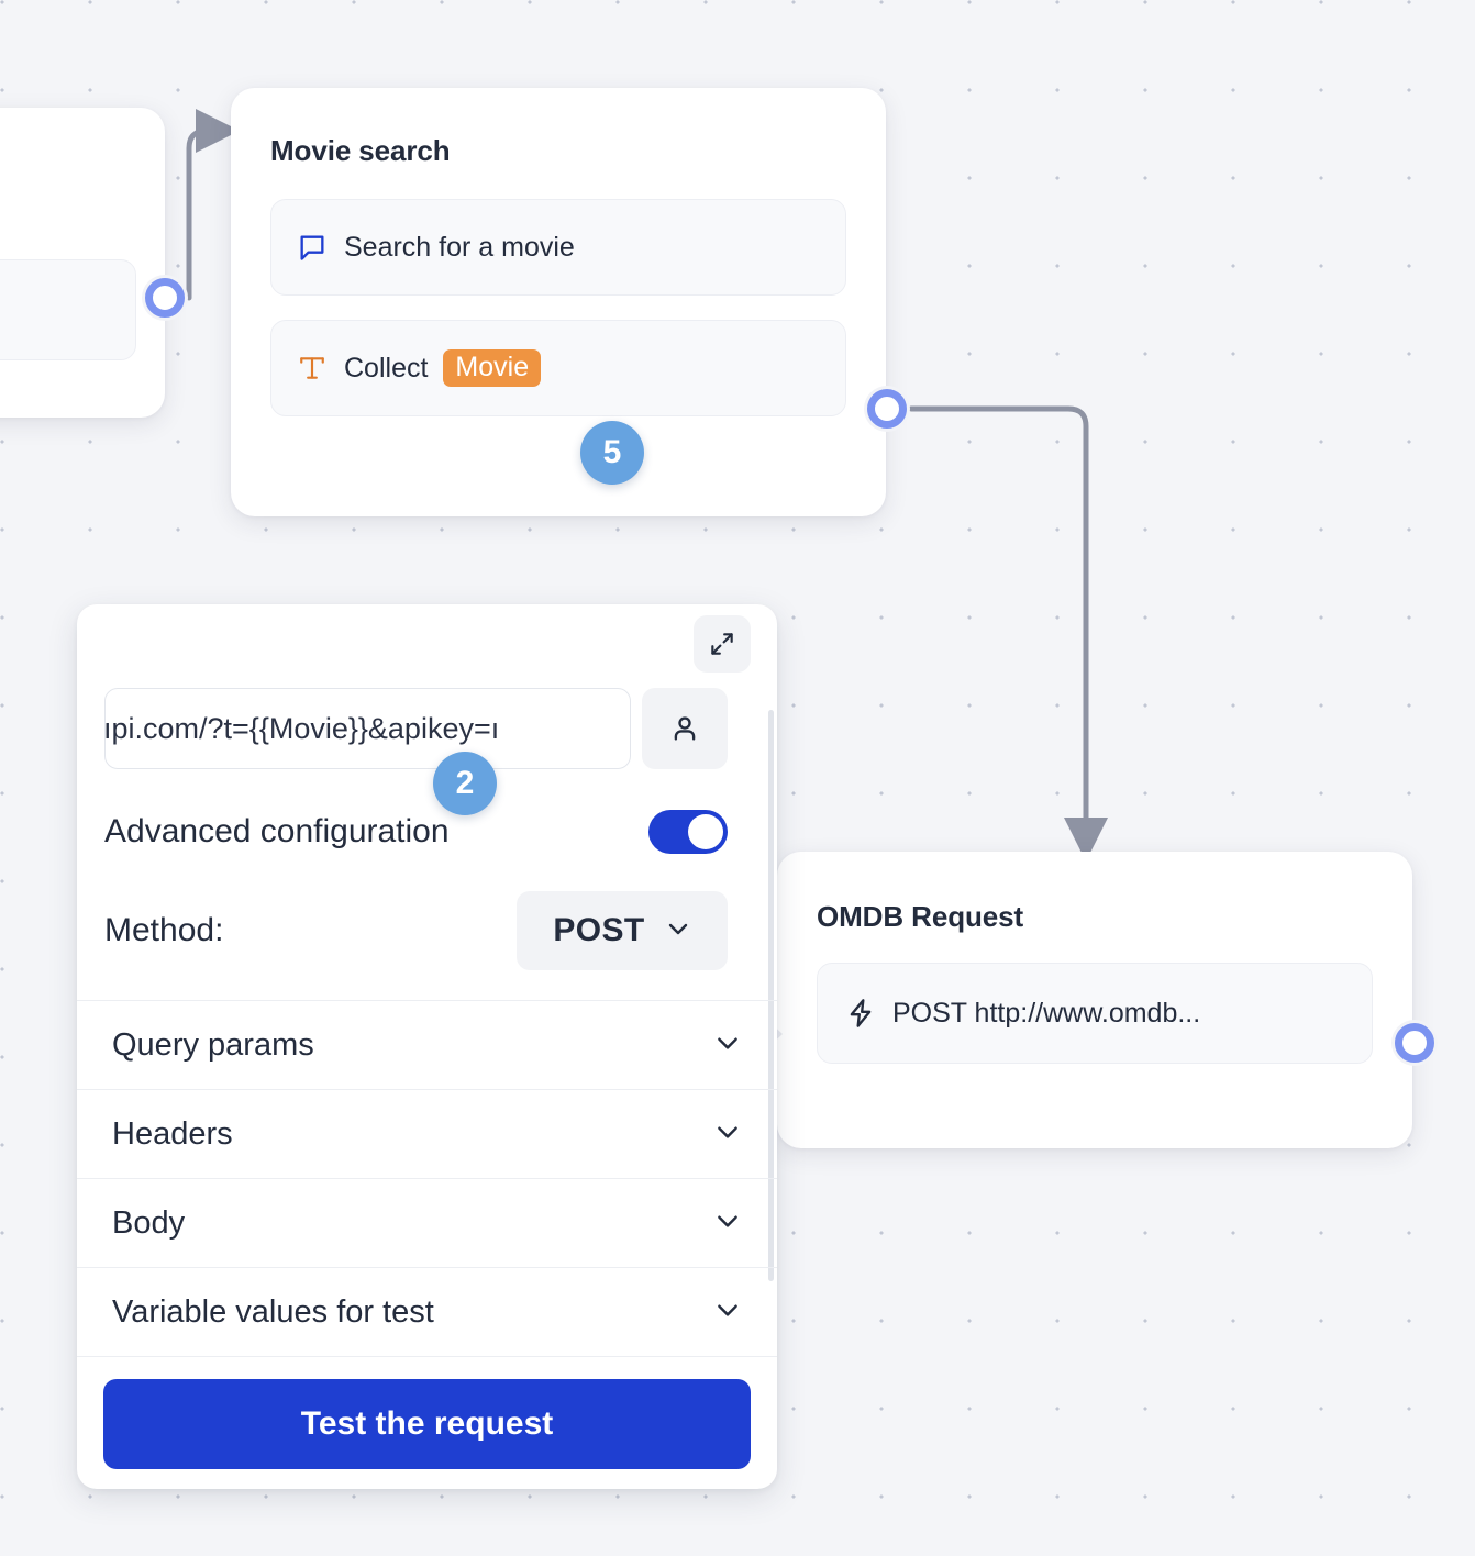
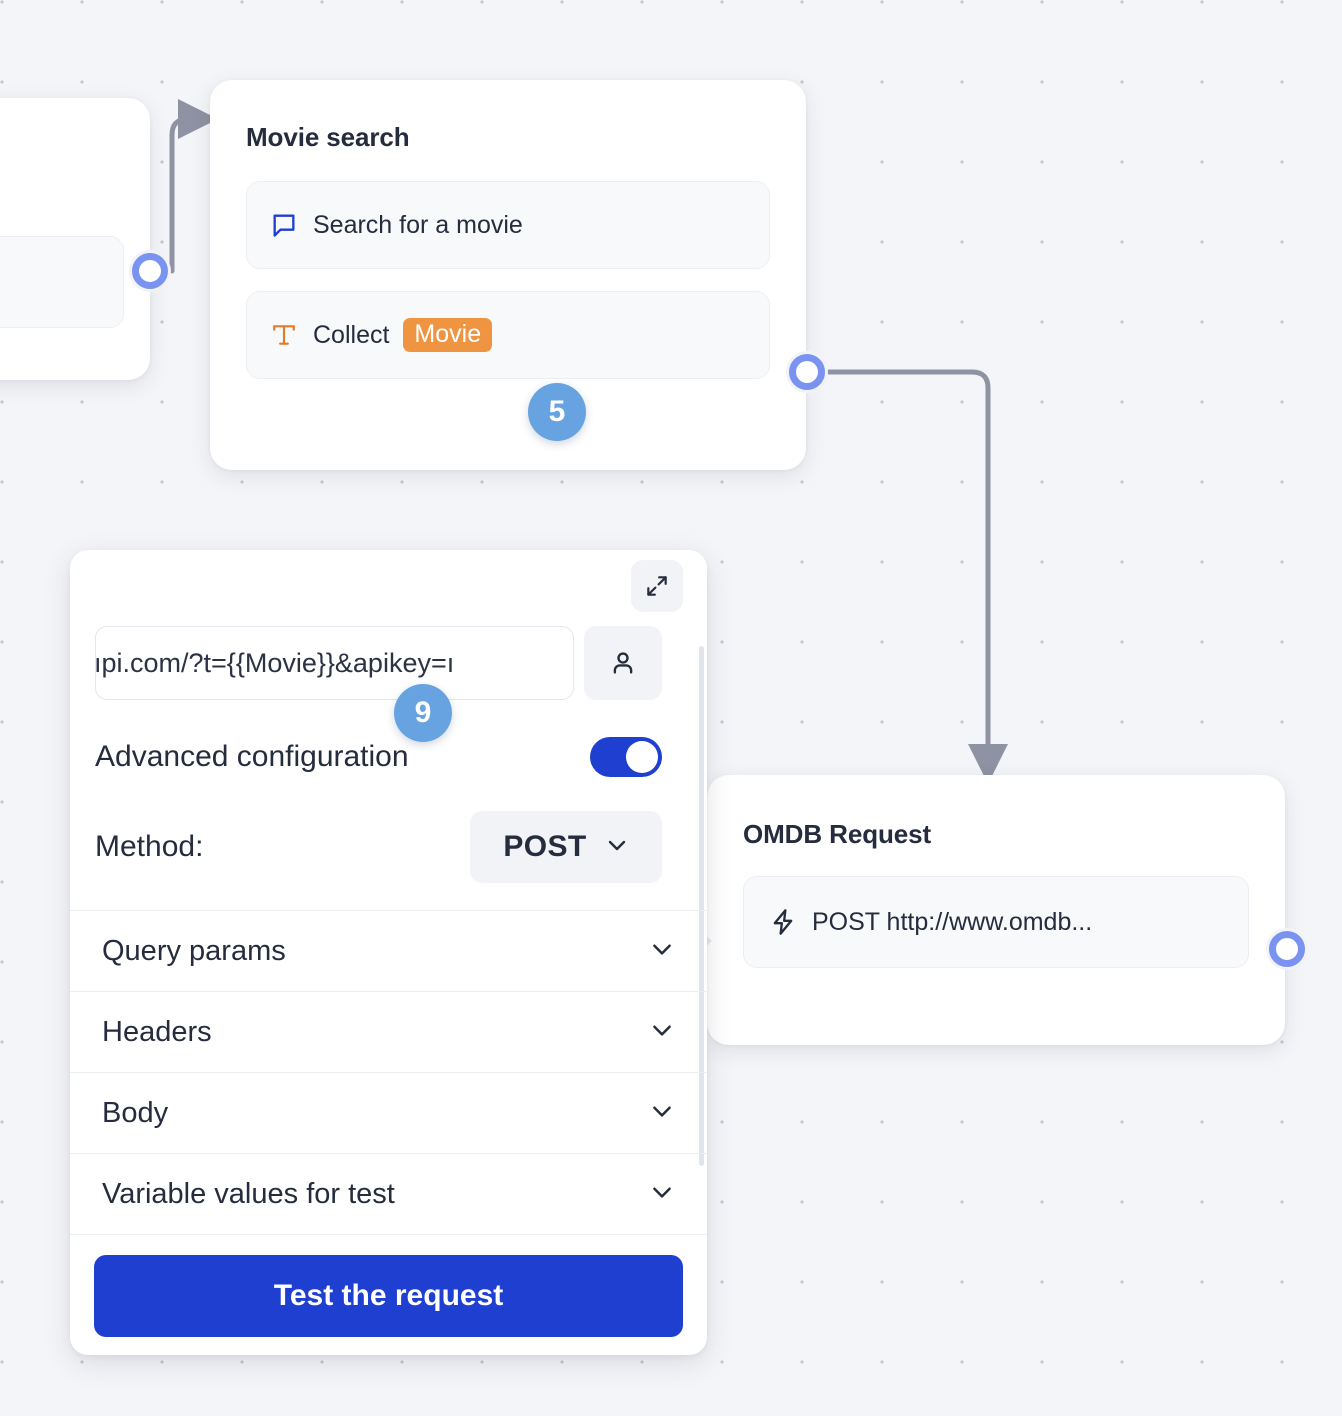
  Movie search
  Search for a movie
  Collect
  Movie
  OMDB Request
  POST http://www.omdb...
  ıpi.com/?t={{Movie}}&apikey=ı
  Advanced configuration
  Method:
  POST
  Query params
  Headers
  Body
  Variable values for test
  Test the request
  5
- 2
+ 9
